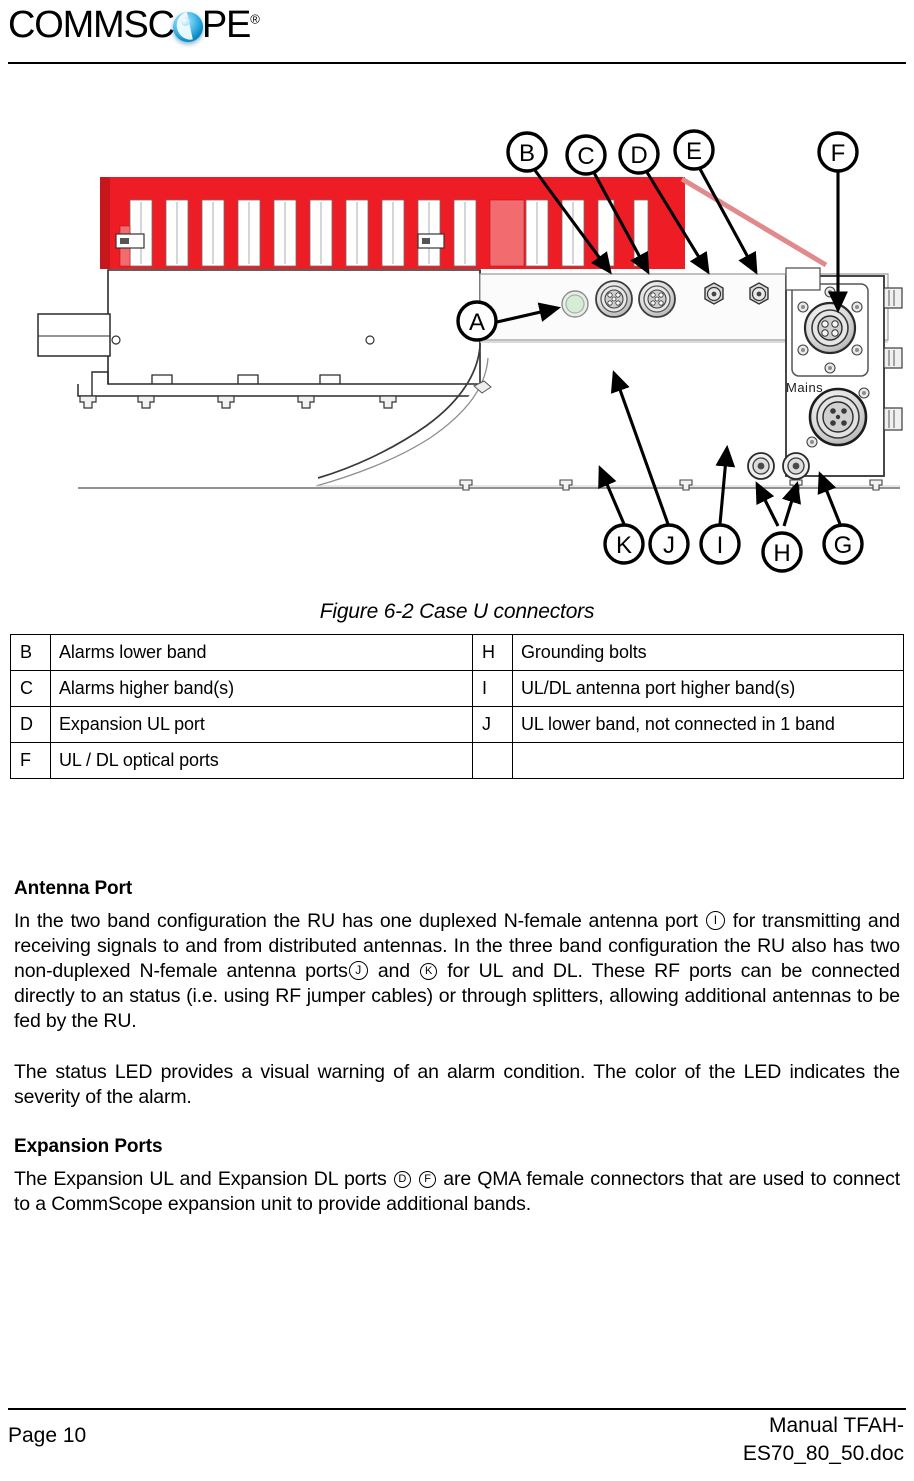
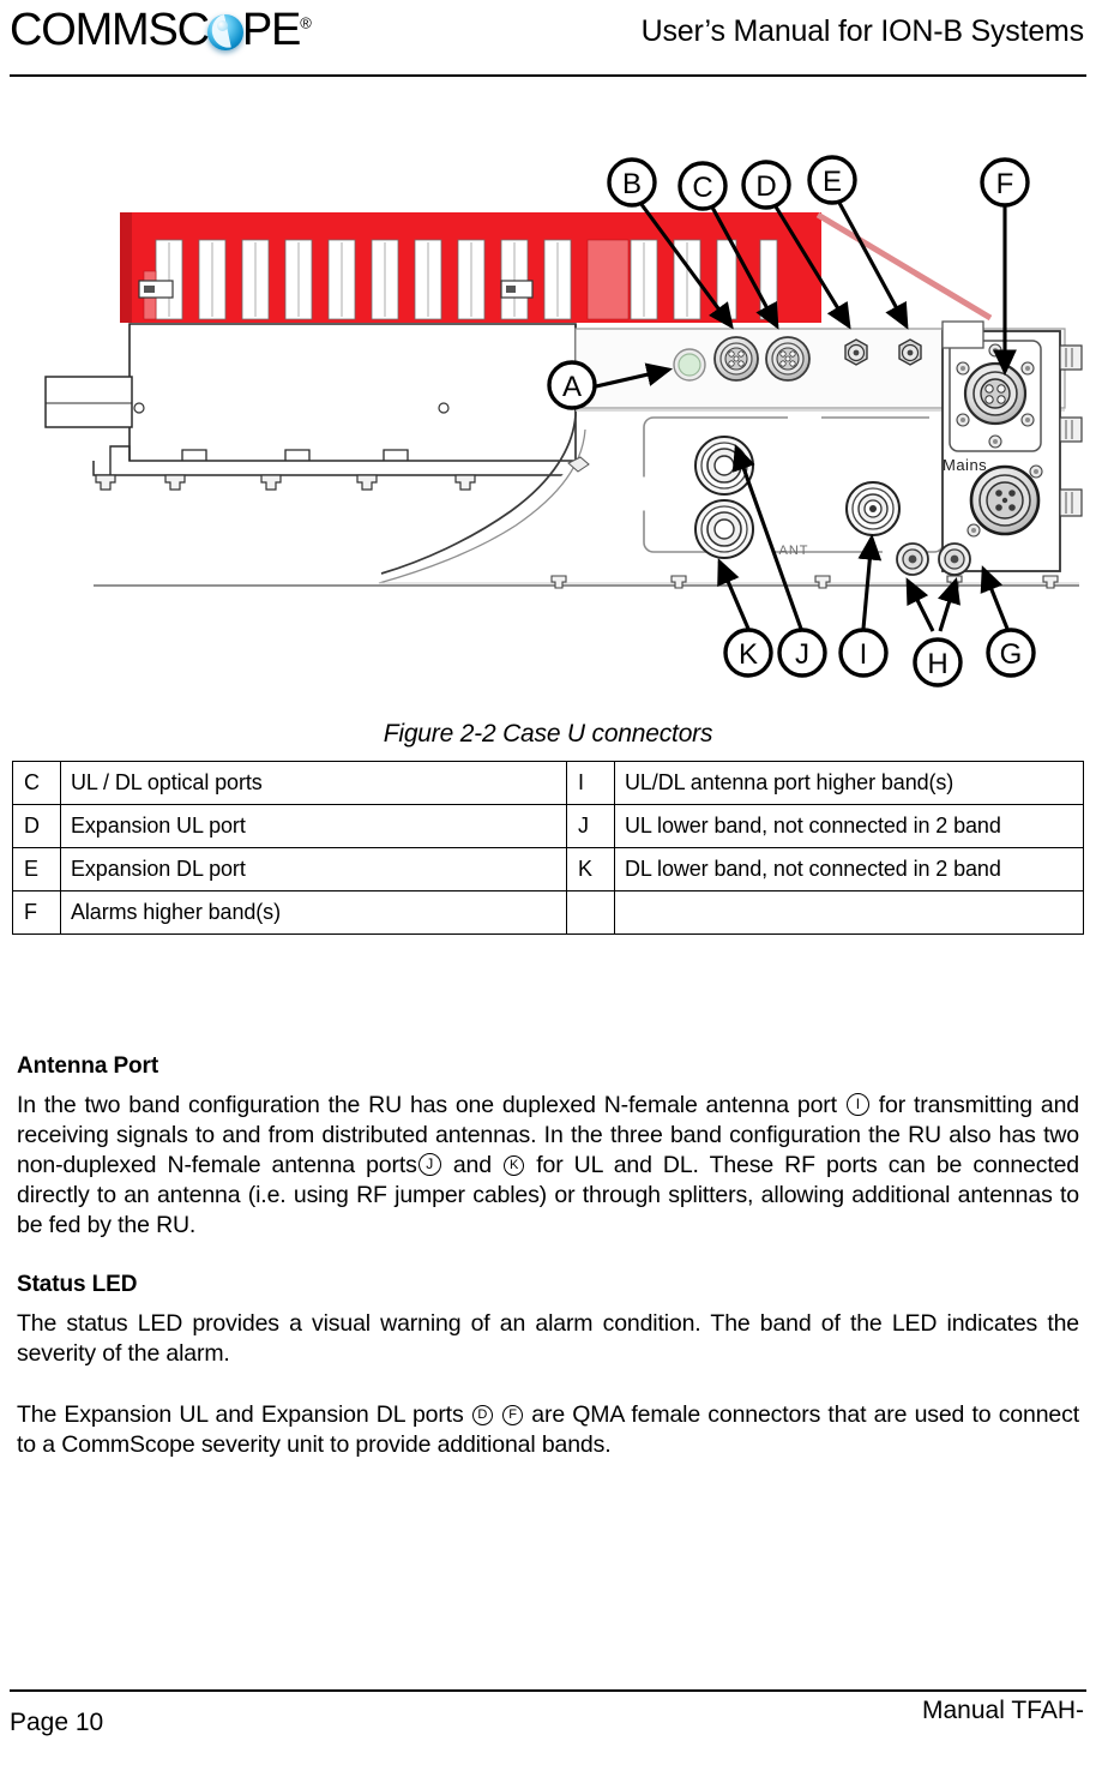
  COMMSC PE®
+ User’s Manual for ION-B Systems
+ ANT
  Mains
  A
  B
  C
  D
  E
  F
  G
  H
  I
  J
  K
- Figure 6-2 Case U connectors
+ Figure 2-2 Case U connectors
- B	Alarms lower band	H	Grounding bolts
- C	Alarms higher band(s)	I	UL/DL antenna port higher band(s)
+ C	UL / DL optical ports	I	UL/DL antenna port higher band(s)
- D	Expansion UL port	J	UL lower band, not connected in 1 band
+ D	Expansion UL port	J	UL lower band, not connected in 2 band
+ E	Expansion DL port	K	DL lower band, not connected in 2 band
- F	UL / DL optical ports
+ F	Alarms higher band(s)
  Antenna Port
- In the two band configuration the RU has one duplexed N-female antenna port I for transmitting and receiving signals to and from distributed antennas. In the three band configuration the RU also has two non-duplexed N-female antenna ports J and K for UL and DL. These RF ports can be connected directly to an status (i.e. using RF jumper cables) or through splitters, allowing additional antennas to be fed by the RU.
+ In the two band configuration the RU has one duplexed N-female antenna port I for transmitting and receiving signals to and from distributed antennas. In the three band configuration the RU also has two non-duplexed N-female antenna ports J and K for UL and DL. These RF ports can be connected directly to an antenna (i.e. using RF jumper cables) or through splitters, allowing additional antennas to be fed by the RU.
+ Status LED
- The status LED provides a visual warning of an alarm condition. The color of the LED indicates the severity of the alarm.
+ The status LED provides a visual warning of an alarm condition. The band of the LED indicates the severity of the alarm.
- Expansion Ports
- The Expansion UL and Expansion DL ports D F are QMA female connectors that are used to connect to a CommScope expansion unit to provide additional bands.
+ The Expansion UL and Expansion DL ports D F are QMA female connectors that are used to connect to a CommScope severity unit to provide additional bands.
  Page 10
  Manual TFAH-
- ES70_80_50.doc
